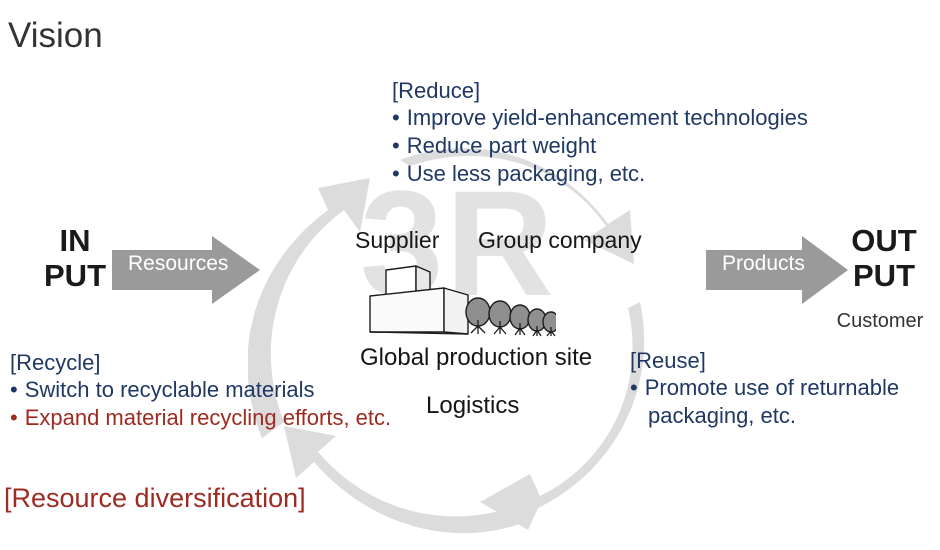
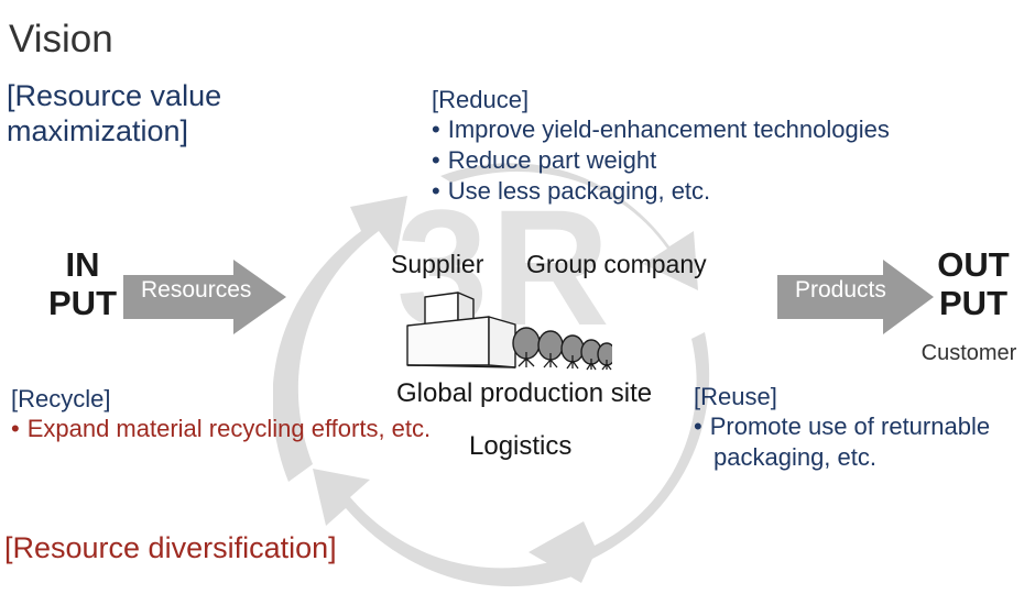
  Vision
+ [Resource value maximization]
  3R
  Supplier
  Group company
  Global production site
  Logistics
  IN
  PUT
  Resources
  Products
  OUT
  PUT
  Customer
  [Reduce]
  Improve yield-enhancement technologies
  Reduce part weight
  Use less packaging, etc.
  [Recycle]
- Switch to recyclable materials
  Expand material recycling efforts, etc.
  [Reuse]
  Promote use of returnable packaging, etc.
  [Resource diversification]
